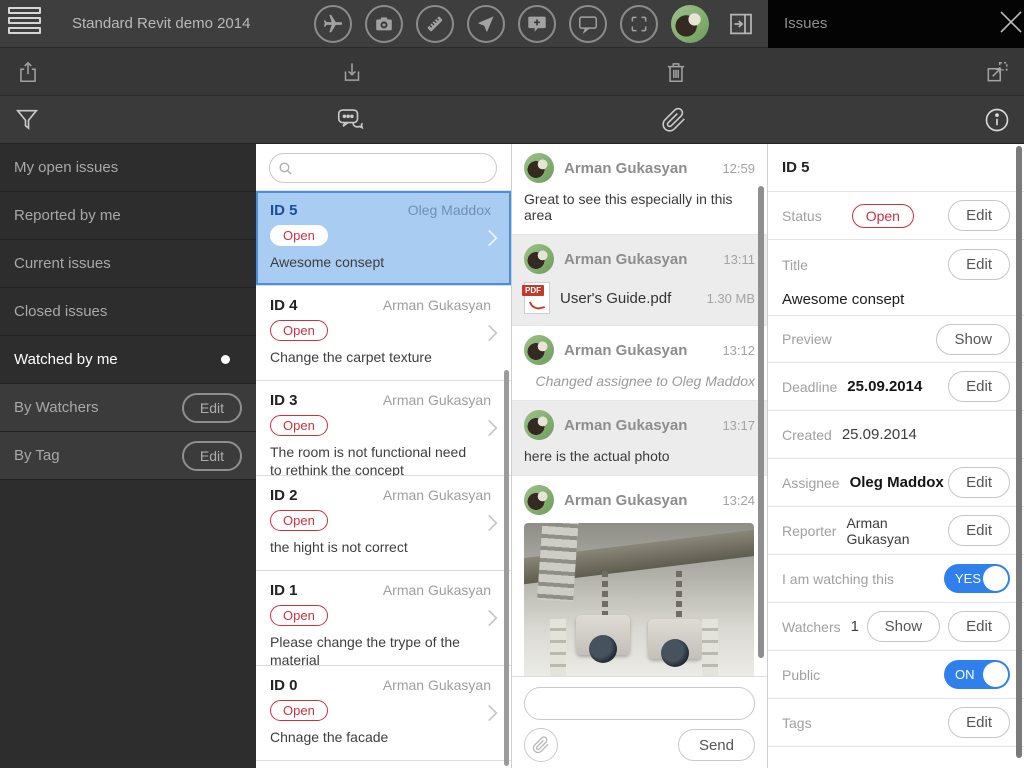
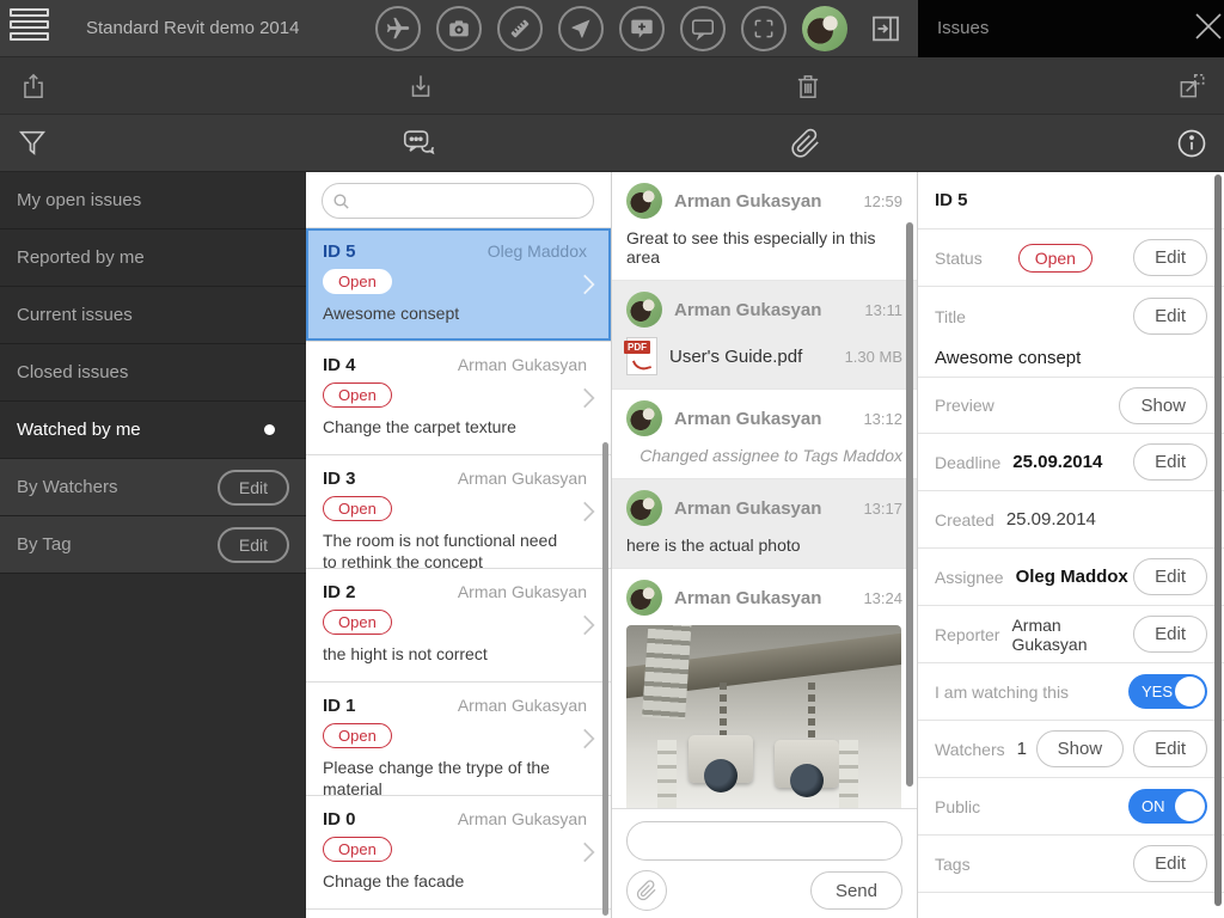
  Standard Revit demo 2014
  Issues
  My open issues
  Reported by me
  Current issues
  Closed issues
  Watched by me
  By Watchers
  Edit
  By Tag
  Edit
  ID 5
  Oleg Maddox
  Open
  Awesome consept
  ID 4
  Arman Gukasyan
  Open
  Change the carpet texture
  ID 3
  Arman Gukasyan
  Open
  The room is not functional need to rethink the concept
  ID 2
  Arman Gukasyan
  Open
  the hight is not correct
  ID 1
  Arman Gukasyan
  Open
  Please change the trype of the material
  ID 0
  Arman Gukasyan
  Open
  Chnage the facade
  Arman Gukasyan
  12:59
  Great to see this especially in this area
  Arman Gukasyan
  13:11
  PDF
  User's Guide.pdf
  1.30 MB
  Arman Gukasyan
  13:12
- Changed assignee to Oleg Maddox
+ Changed assignee to Tags Maddox
  Arman Gukasyan
  13:17
  here is the actual photo
  Arman Gukasyan
  13:24
  Send
  ID 5
  Status
  Open
  Edit
  Title
  Edit
  Awesome consept
  Preview
  Show
  Deadline
  25.09.2014
  Edit
  Created
  25.09.2014
  Assignee
  Oleg Maddox
  Edit
  Reporter
  Arman Gukasyan
  Edit
  I am watching this
  YES
  Watchers
  1
  Show
  Edit
  Public
  ON
  Tags
  Edit
